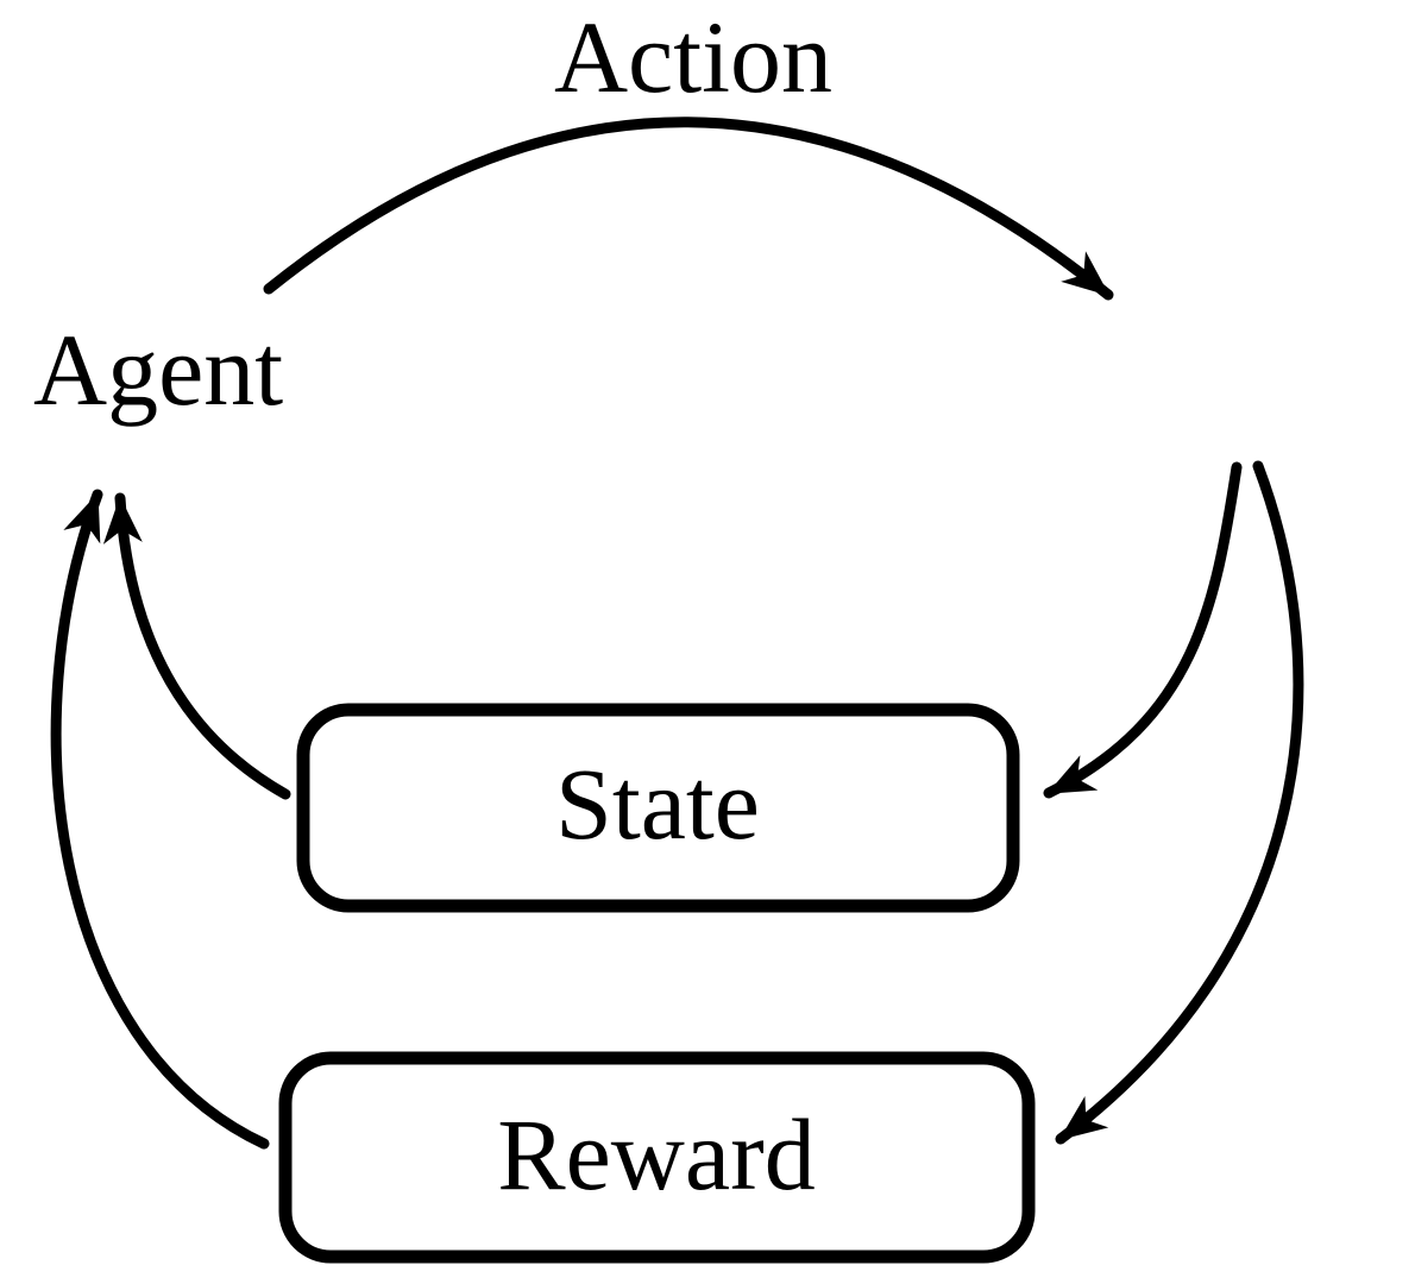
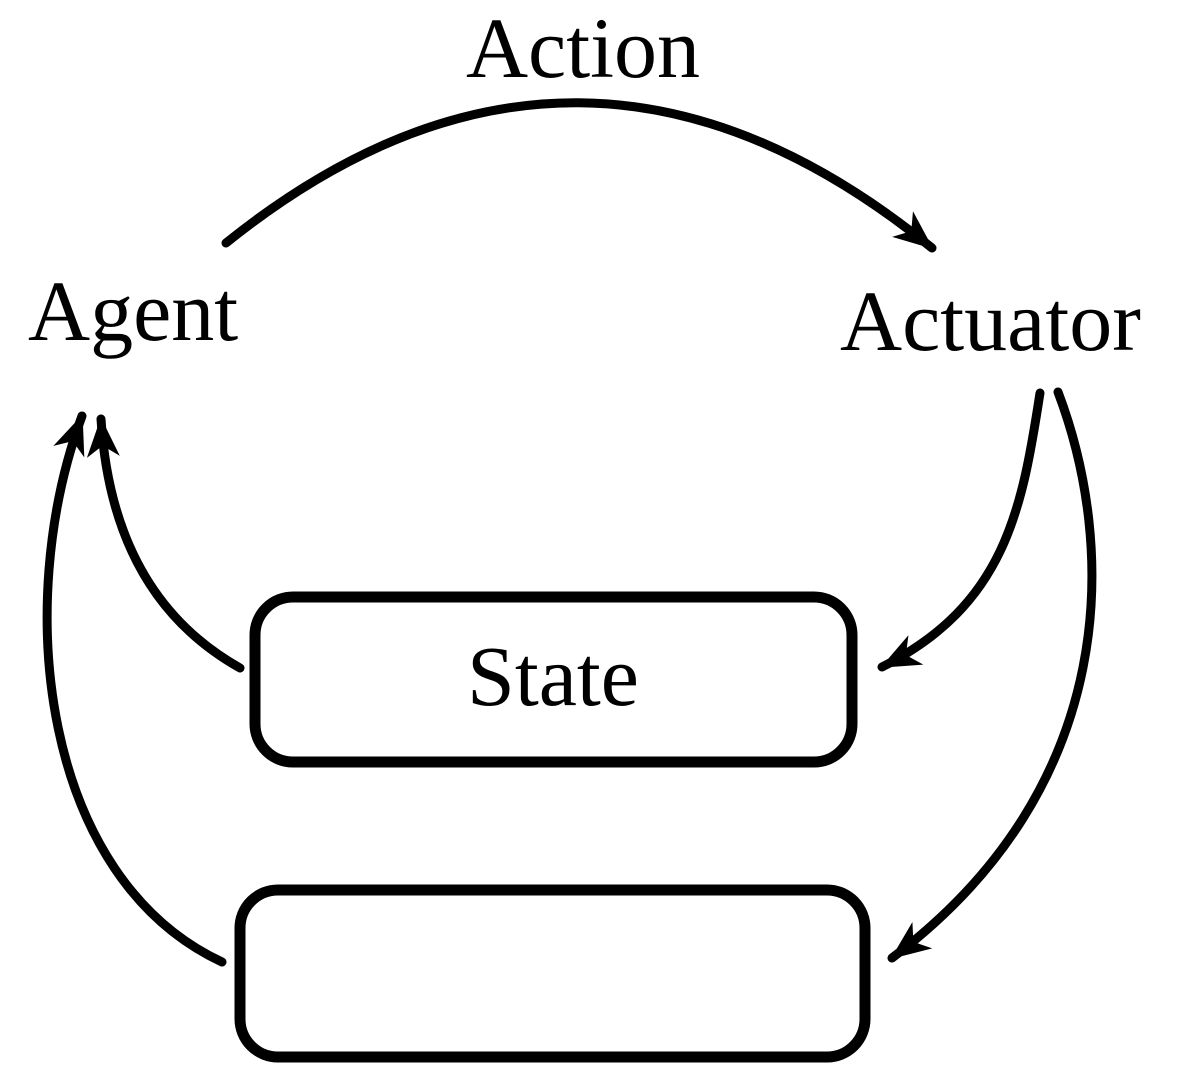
  State
- Reward
  Action
  Agent
+ Actuator
